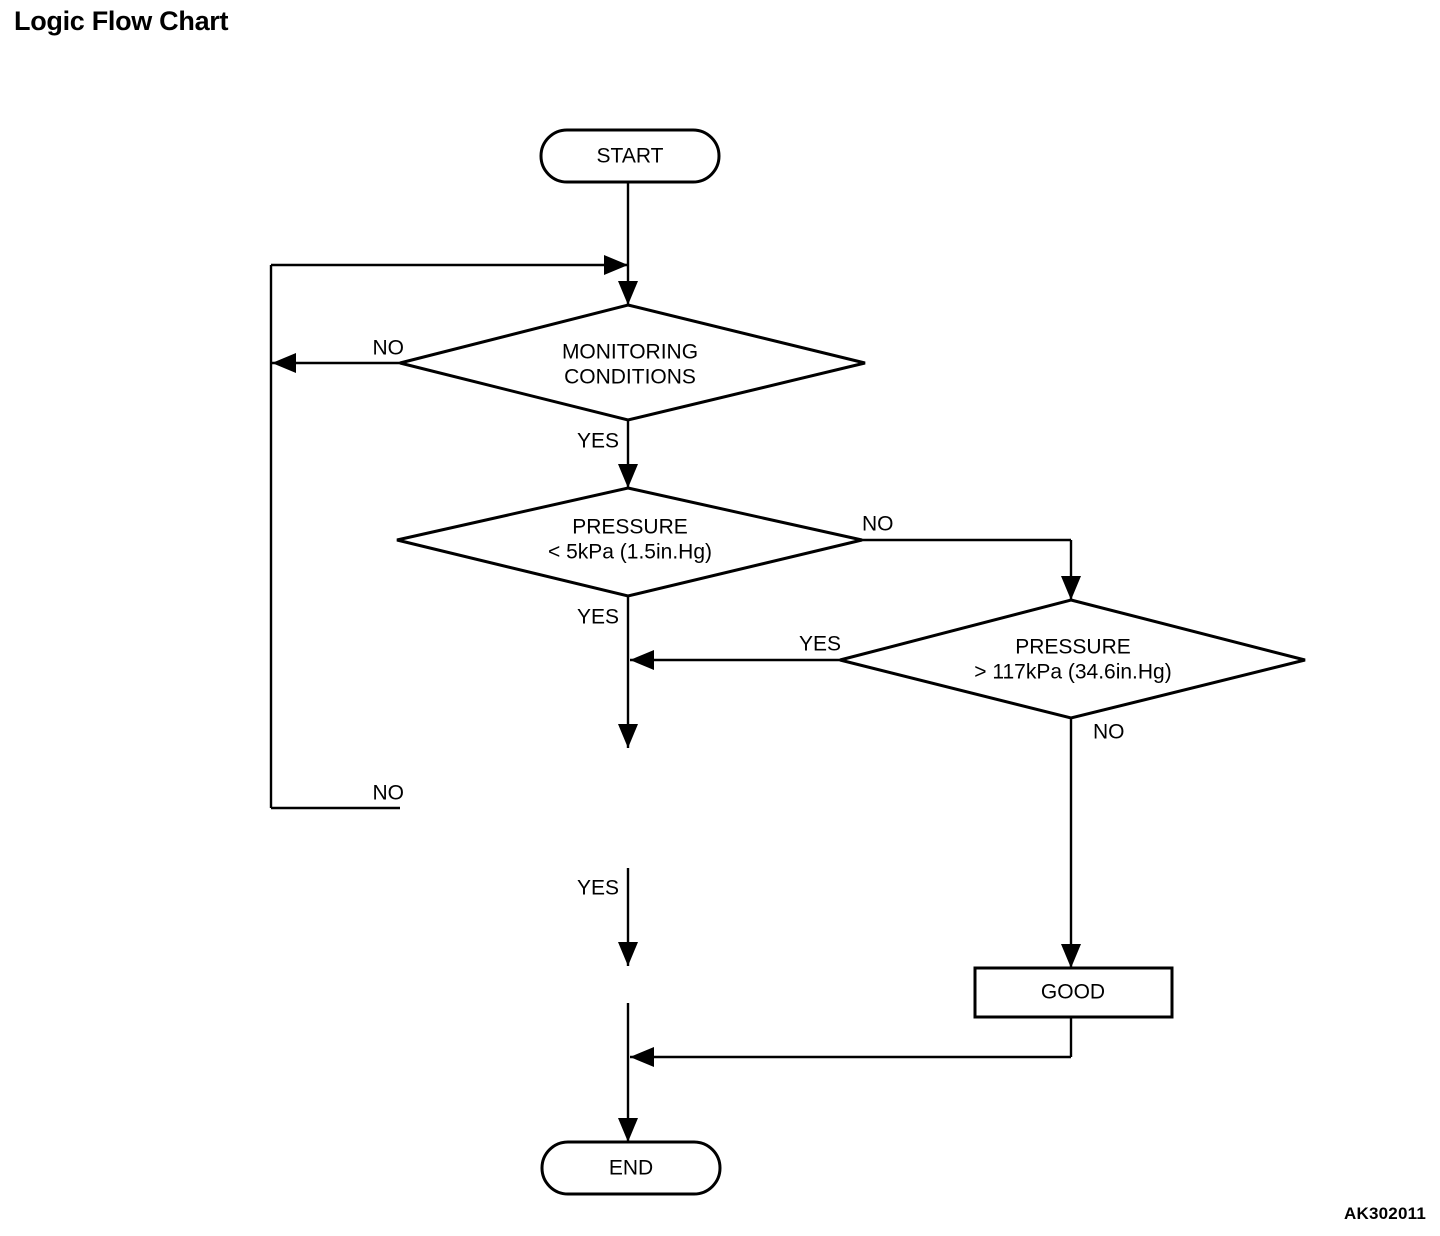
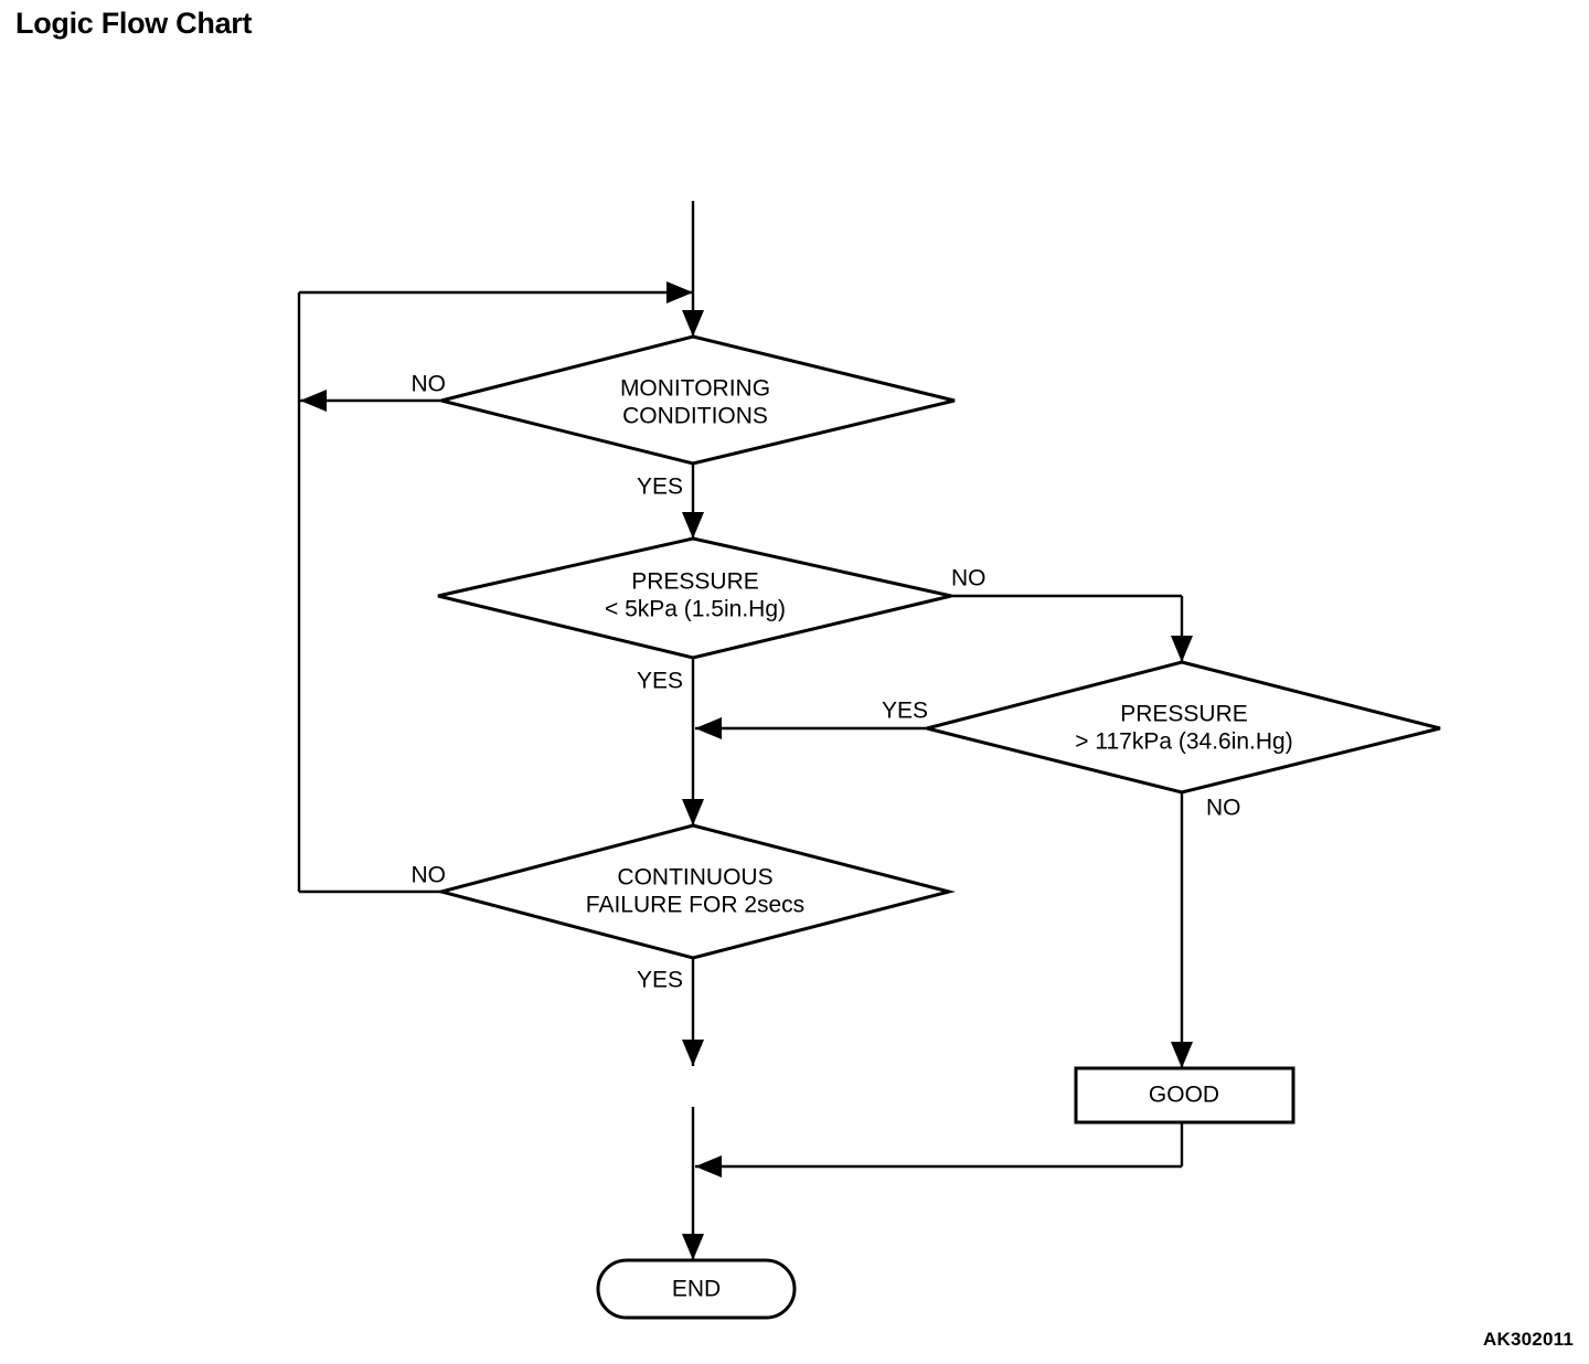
  Logic Flow Chart
- START
  MONITORING
  CONDITIONS
  PRESSURE
  < 5kPa (1.5in.Hg)
  PRESSURE
  > 117kPa (34.6in.Hg)
+ CONTINUOUS
+ FAILURE FOR 2secs
  GOOD
  END
  NO
  YES
  NO
  YES
  YES
  NO
  NO
  YES
  AK302011
